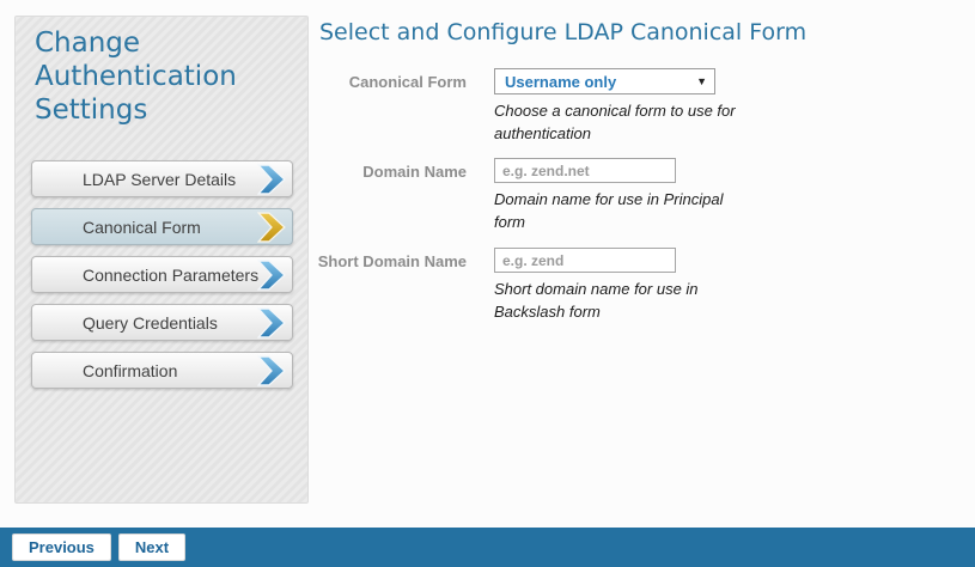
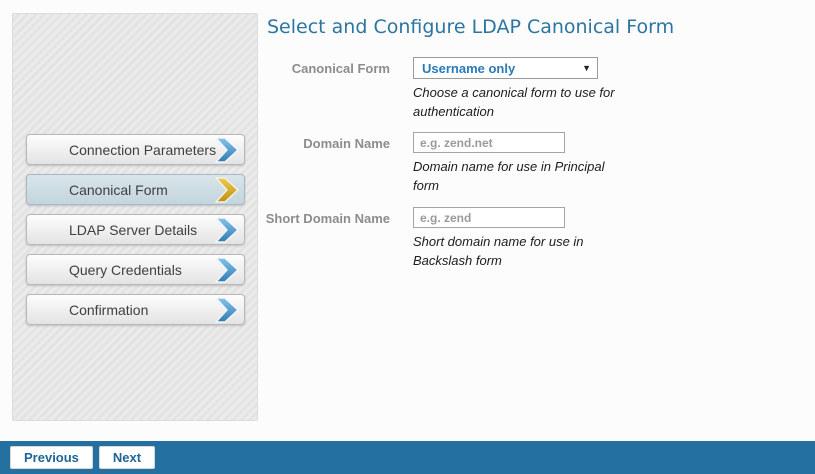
- Change Authentication Settings
- LDAP Server Details
+ Connection Parameters
  Canonical Form
- Connection Parameters
+ LDAP Server Details
  Query Credentials
  Confirmation
  Select and Configure LDAP Canonical Form
  Canonical Form
  Username only
  ▼
  Choose a canonical form to use for authentication
  Domain Name
  e.g. zend.net
  Domain name for use in Principal form
  Short Domain Name
  e.g. zend
  Short domain name for use in Backslash form
  Previous
  Next
